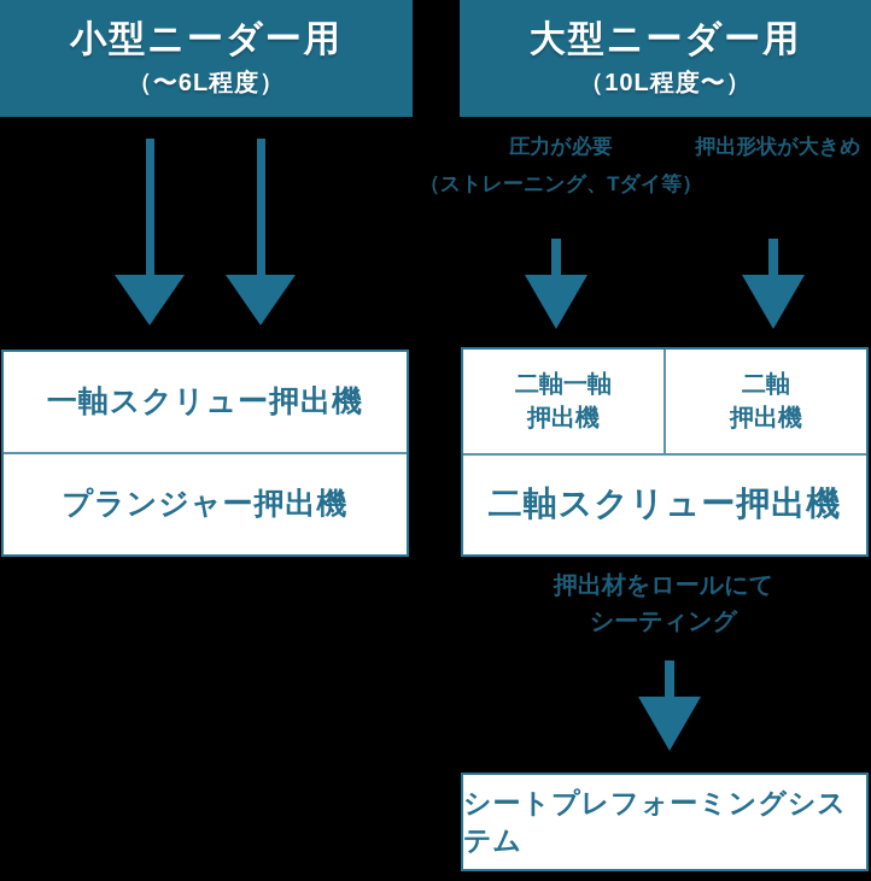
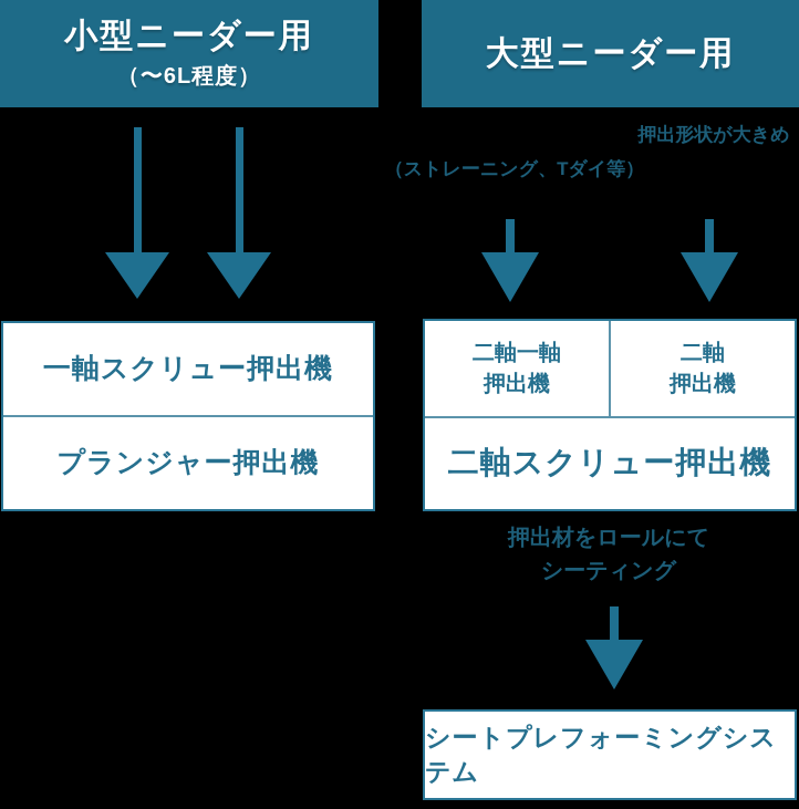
  小型ニーダー用
  （〜6L程度）
  大型ニーダー用
- （10L程度〜）
- 圧力が必要
  （ストレーニング、Tダイ等）
  押出形状が大きめ
  一軸スクリュー押出機
  プランジャー押出機
  二軸一軸
  押出機
  二軸
  押出機
  二軸スクリュー押出機
  押出材をロールにて
  シーティング
  シートプレフォーミングシステム
